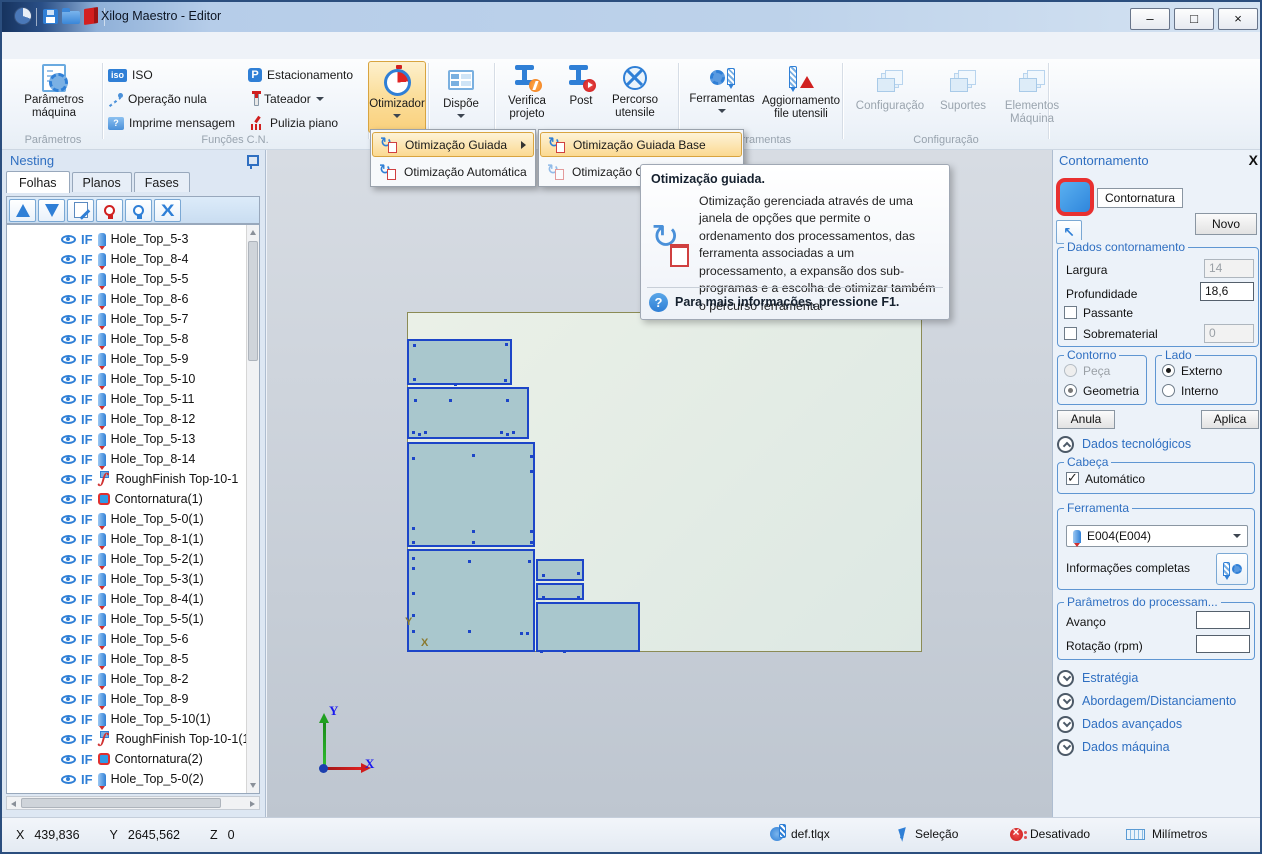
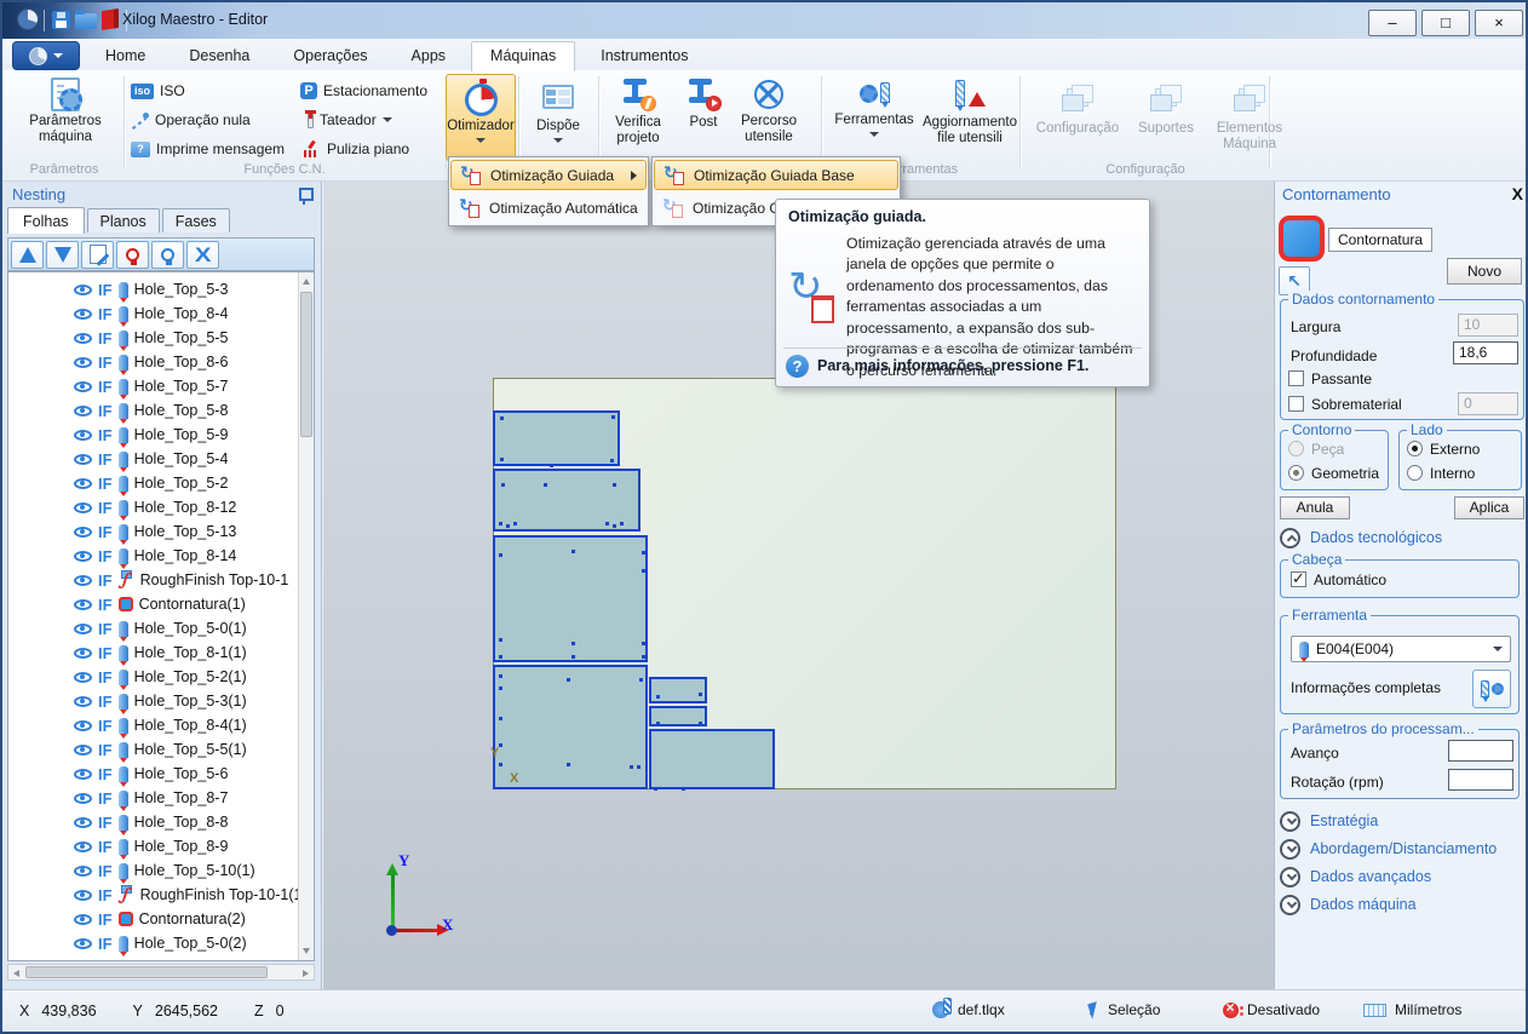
  Xilog Maestro - Editor
  –
  □
  ×
+ Home
+ Desenha
+ Operações
+ Apps
+ Máquinas
+ Instrumentos
  Parâmetros máquina
  Parâmetros
  ISO
  Operação nula
  Imprime mensagem
  Estacionamento
  Tateador
  Pulizia piano
  Funções C.N.
  Otimizador
  Dispõe
  Verifica projeto
  Post
  Percorso utensile
  Ferramentas
  Aggiornamento file utensili
  ramentas
  Configuração
  Suportes
  Elementos Máquina
  Configuração
  Nesting
  Folhas Planos Fases
  IF
  Hole_Top_5-3
  IF
  Hole_Top_8-4
  IF
  Hole_Top_5-5
  IF
  Hole_Top_8-6
  IF
  Hole_Top_5-7
  IF
  Hole_Top_5-8
  IF
  Hole_Top_5-9
  IF
- Hole_Top_5-10
+ Hole_Top_5-4
  IF
- Hole_Top_5-11
+ Hole_Top_5-2
  IF
  Hole_Top_8-12
  IF
  Hole_Top_5-13
  IF
  Hole_Top_8-14
  IF
  RoughFinish Top-10-1
  IF
  Contornatura(1)
  IF
  Hole_Top_5-0(1)
  IF
  Hole_Top_8-1(1)
  IF
  Hole_Top_5-2(1)
  IF
  Hole_Top_5-3(1)
  IF
  Hole_Top_8-4(1)
  IF
  Hole_Top_5-5(1)
  IF
  Hole_Top_5-6
  IF
- Hole_Top_8-5
+ Hole_Top_8-7
  IF
- Hole_Top_8-2
+ Hole_Top_8-8
  IF
  Hole_Top_8-9
  IF
  Hole_Top_5-10(1)
  IF
  RoughFinish Top-10-1(
  IF
  Contornatura(2)
  IF
  Hole_Top_5-0(2)
  Y
  X
  Y
  X
  Contornamento
  X
  Contornatura
  Novo
  Dados contornamento
  Largura
- 14
+ 10
  Profundidade
  18,6
  Passante
  Sobrematerial
  0
  Contorno
  Peça
  Geometria
  Lado
  Externo
  Interno
  Anula
  Aplica
  Dados tecnológicos
  Cabeça
  Automático
  Ferramenta
  E004(E004)
  Informações completas
  Parâmetros do processam...
  Avanço
  Rotação (rpm)
  Estratégia
  Abordagem/Distanciamento
  Dados avançados
  Dados máquina
  X
  439,836
  Y
  2645,562
  Z
  0
  def.tlqx
  Seleção
  Desativado
  Milímetros
  Otimização Guiada
  Otimização Automática
  Otimização Guiada Base
  Otimização
  Otimização guiada.
- Otimização gerenciada através de uma janela de opções que permite o ordenamento dos processamentos, das ferramenta associadas a um processamento, a expansão dos sub-programas e a escolha de otimizar também o percurso ferramenta.
+ Otimização gerenciada através de uma janela de opções que permite o ordenamento dos processamentos, das ferramentas associadas a um processamento, a expansão dos sub-programas e a escolha de otimizar também o percurso ferramenta.
  Para mais informações, pressione F1.
